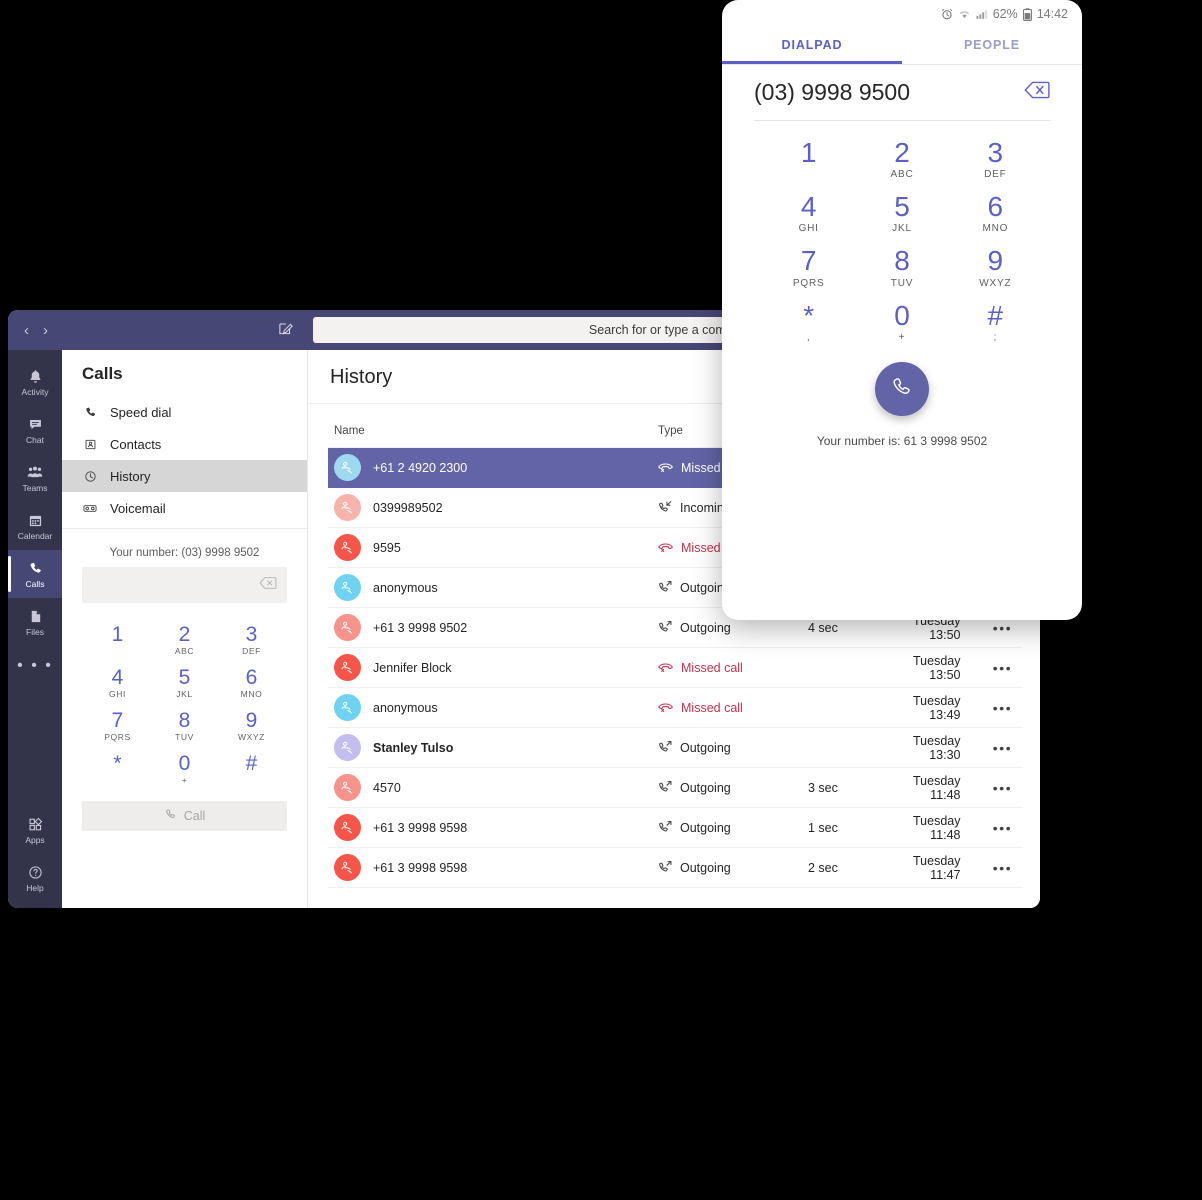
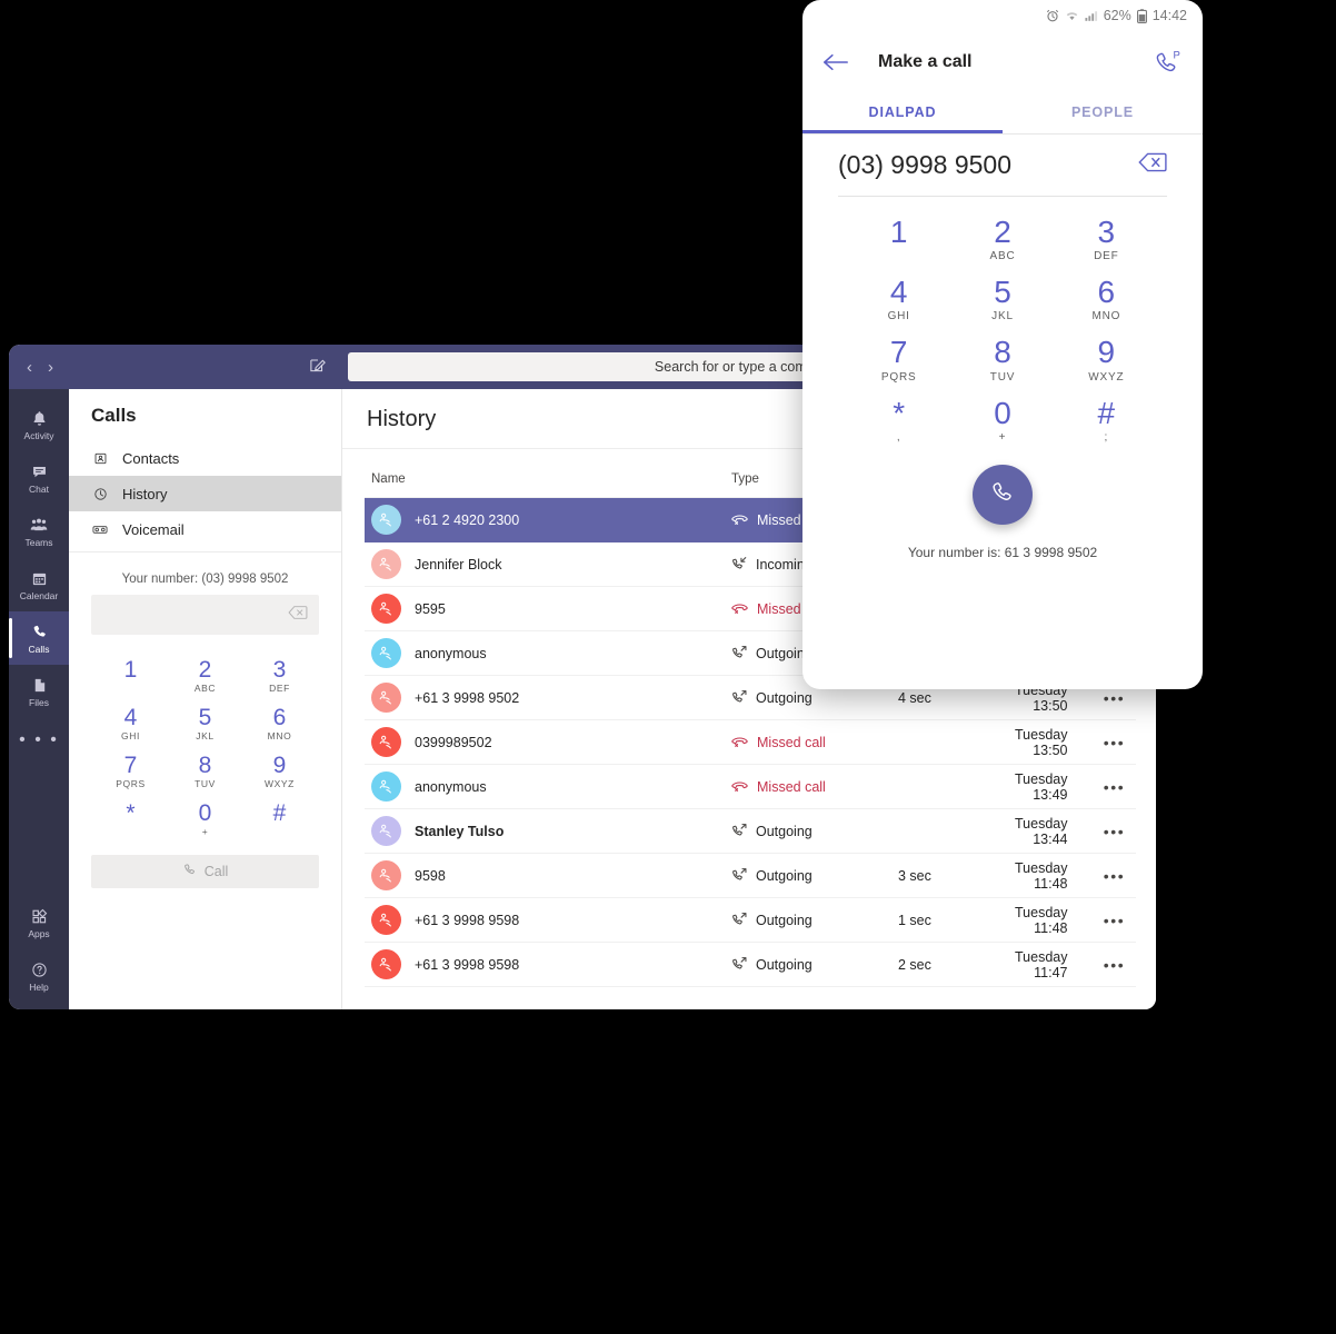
  ‹
  ›
  Search for or type a com
  Activity
  Chat
  Teams
  Calendar
  Calls
  Files
  • • •
  Apps
  Help
  Calls
- Speed dial
  Contacts
  History
  Voicemail
  Your number: (03) 9998 9502
  1
  2
  ABC
  3
  DEF
  4
  GHI
  5
  JKL
  6
  MNO
  7
  PQRS
  8
  TUV
  9
  WXYZ
  *
  0
  +
  #
  Call
  History
  Name
  Type
  +61 2 4920 2300
- 0399989502
+ Jennifer Block
  Incomin
  9595
  anonymous
  Outgoin
  +61 3 9998 9502
  Outgoing
  4 sec
  Tuesday 13:50
  •••
- Jennifer Block
+ 0399989502
  Missed call
  Tuesday 13:50
  •••
  anonymous
  Missed call
  Tuesday 13:49
  •••
  Stanley Tulso
  Outgoing
- Tuesday 13:30
+ Tuesday 13:44
  •••
- 4570
+ 9598
  Outgoing
  3 sec
  Tuesday 11:48
  •••
  +61 3 9998 9598
  Outgoing
  1 sec
  Tuesday 11:48
  •••
  +61 3 9998 9598
  Outgoing
  2 sec
  Tuesday 11:47
  •••
  62%
  14:42
+ Make a call
+ P
  DIALPAD
  PEOPLE
  (03) 9998 9500
  1
  2
  ABC
  3
  DEF
  4
  GHI
  5
  JKL
  6
  MNO
  7
  PQRS
  8
  TUV
  9
  WXYZ
  *
  ,
  0
  +
  #
  ;
  Your number is: 61 3 9998 9502
